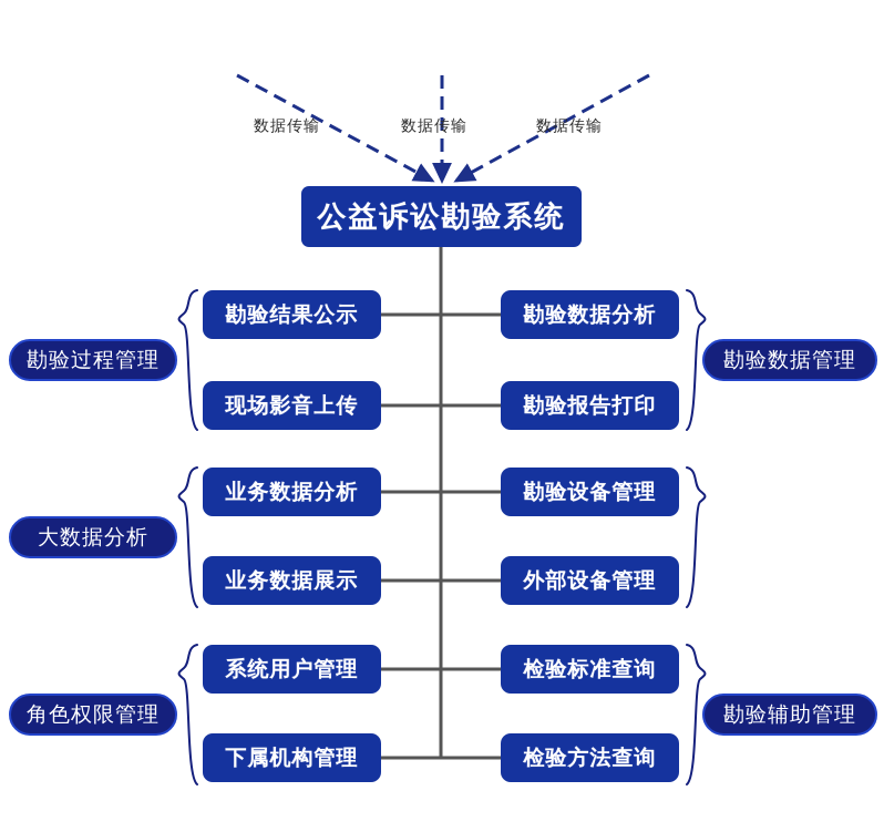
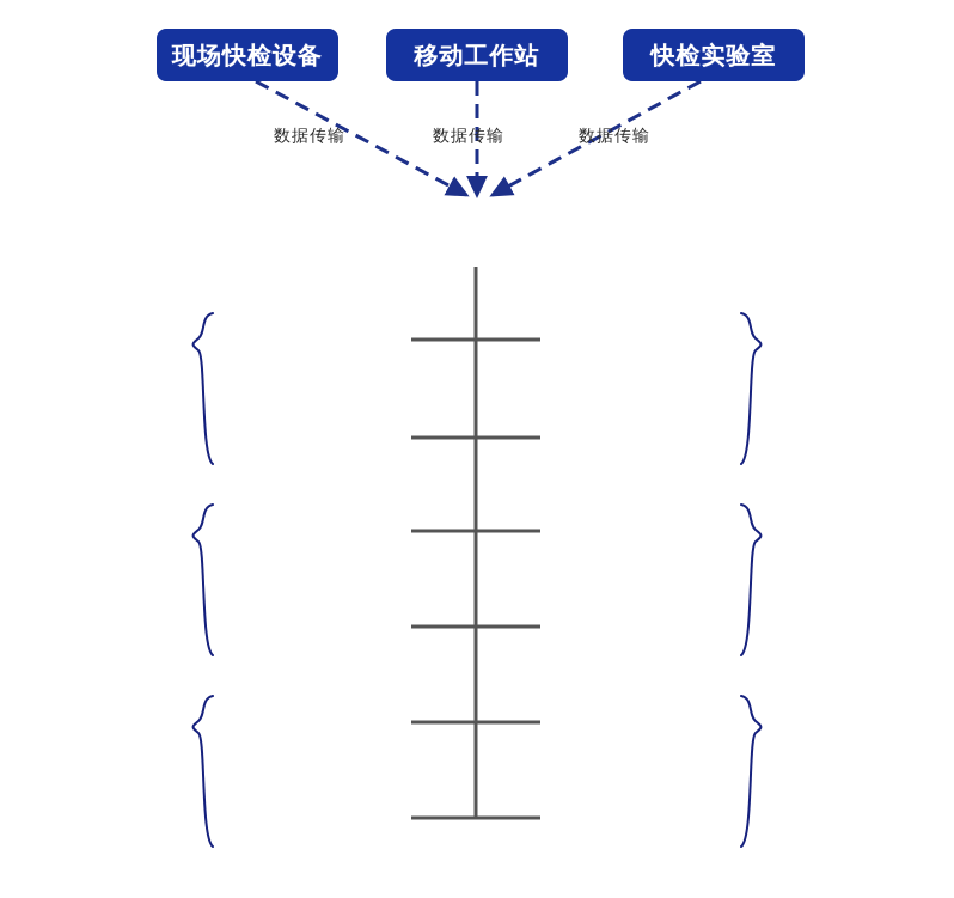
+ 现场快检设备
+ 移动工作站
+ 快检实验室
  数据传输
  数据传输
  数据传输
- 公益诉讼勘验系统
- 勘验过程管理
- 大数据分析
- 角色权限管理
- 勘验数据管理
- 勘验辅助管理
- 勘验结果公示
- 现场影音上传
- 业务数据分析
- 业务数据展示
- 系统用户管理
- 下属机构管理
- 勘验数据分析
- 勘验报告打印
- 勘验设备管理
- 外部设备管理
- 检验标准查询
- 检验方法查询
